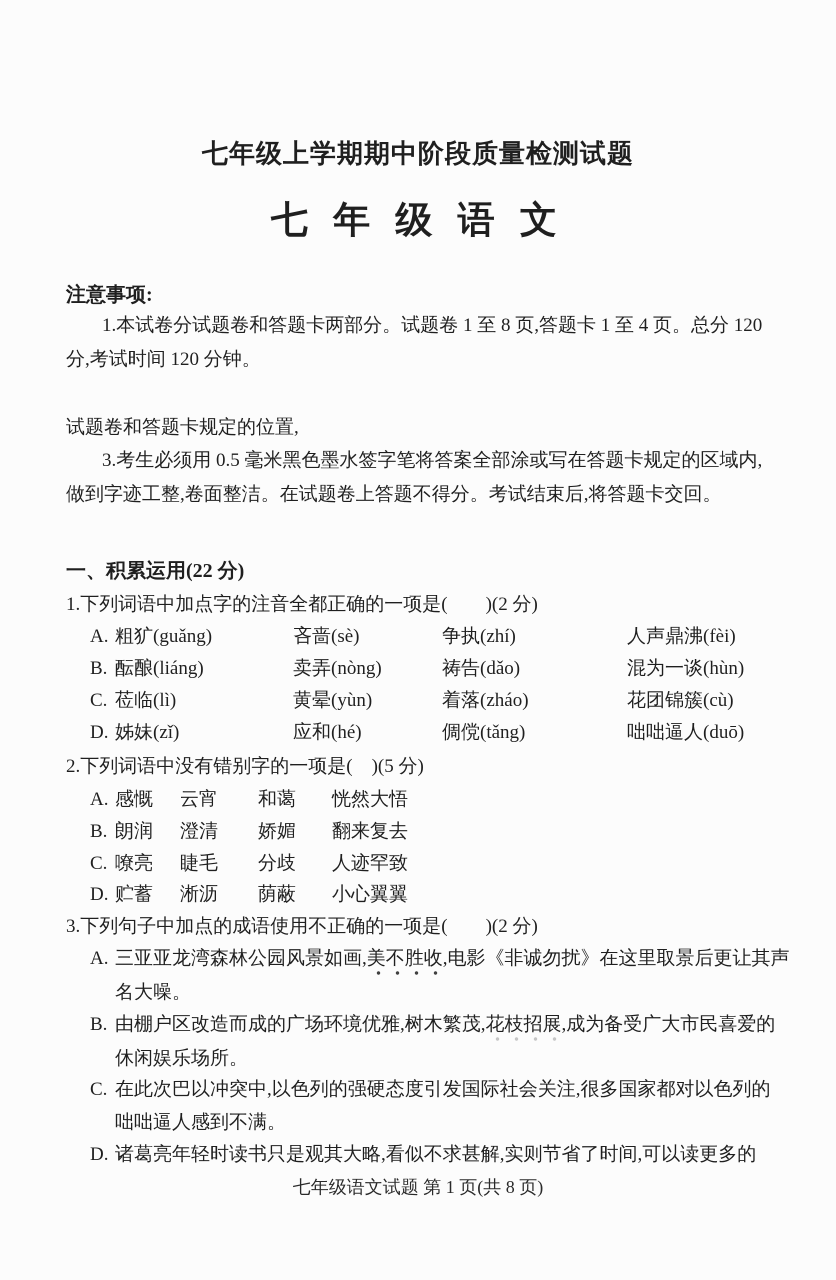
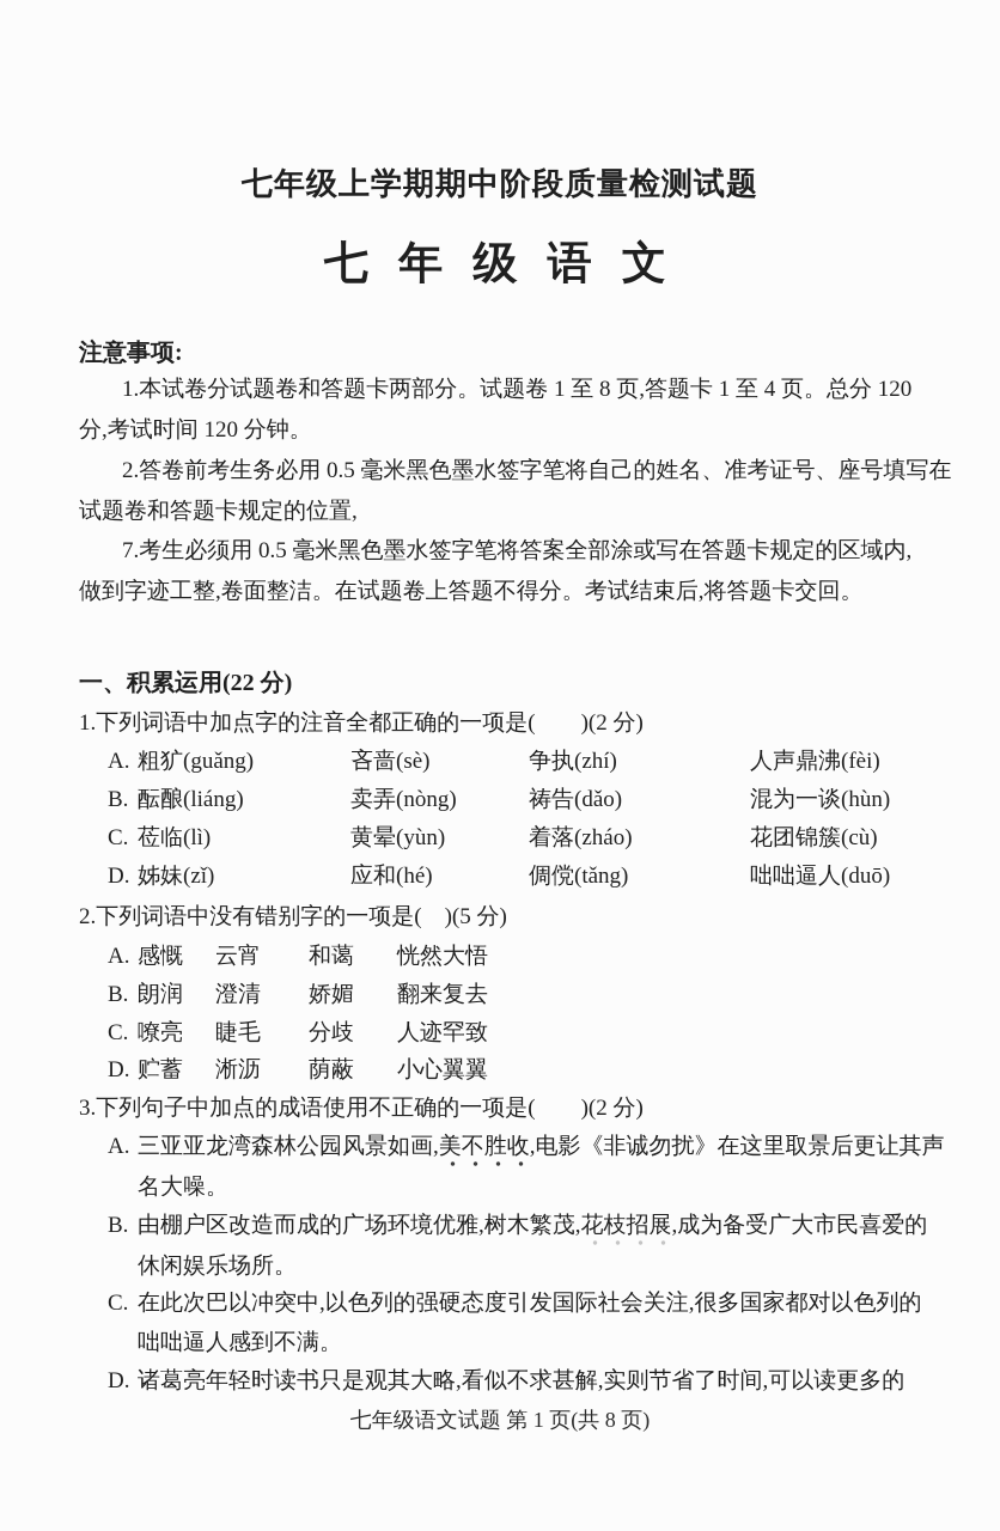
  七年级上学期期中阶段质量检测试题
  七 年 级 语 文
  注意事项:
  1.本试卷分试题卷和答题卡两部分。试题卷 1 至 8 页,答题卡 1 至 4 页。总分 120
  分,考试时间 120 分钟。
+ 2.答卷前考生务必用 0.5 毫米黑色墨水签字笔将自己的姓名、准考证号、座号填写在
  试题卷和答题卡规定的位置,
- 3.考生必须用 0.5 毫米黑色墨水签字笔将答案全部涂或写在答题卡规定的区域内,
+ 7.考生必须用 0.5 毫米黑色墨水签字笔将答案全部涂或写在答题卡规定的区域内,
  做到字迹工整,卷面整洁。在试题卷上答题不得分。考试结束后,将答题卡交回。
  一、积累运用(22 分)
  1.下列词语中加点字的注音全都正确的一项是( )(2 分)
  A. 粗犷(guǎng)
  吝啬(sè)
  争执(zhí)
  人声鼎沸(fèi)
  B. 酝酿(liáng)
  卖弄(nòng)
  祷告(dǎo)
  混为一谈(hùn)
  C. 莅临(lì)
  黄晕(yùn)
  着落(zháo)
  花团锦簇(cù)
  D. 姊妹(zǐ)
  应和(hé)
  倜傥(tǎng)
  咄咄逼人(duō)
  2.下列词语中没有错别字的一项是( )(5 分)
  A. 感慨
  云宵
  和蔼
  恍然大悟
  B. 朗润
  澄清
  娇媚
  翻来复去
  C. 嘹亮
  睫毛
  分歧
  人迹罕致
  D. 贮蓄
  淅沥
  荫蔽
  小心翼翼
  3.下列句子中加点的成语使用不正确的一项是( )(2 分)
  A. 三亚亚龙湾森林公园风景如画,美不胜收,电影《非诚勿扰》在这里取景后更让其声
  名大噪。
  B. 由棚户区改造而成的广场环境优雅,树木繁茂,花枝招展,成为备受广大市民喜爱的
  休闲娱乐场所。
  C. 在此次巴以冲突中,以色列的强硬态度引发国际社会关注,很多国家都对以色列的
  咄咄逼人感到不满。
  D. 诸葛亮年轻时读书只是观其大略,看似不求甚解,实则节省了时间,可以读更多的
  七年级语文试题 第 1 页(共 8 页)
